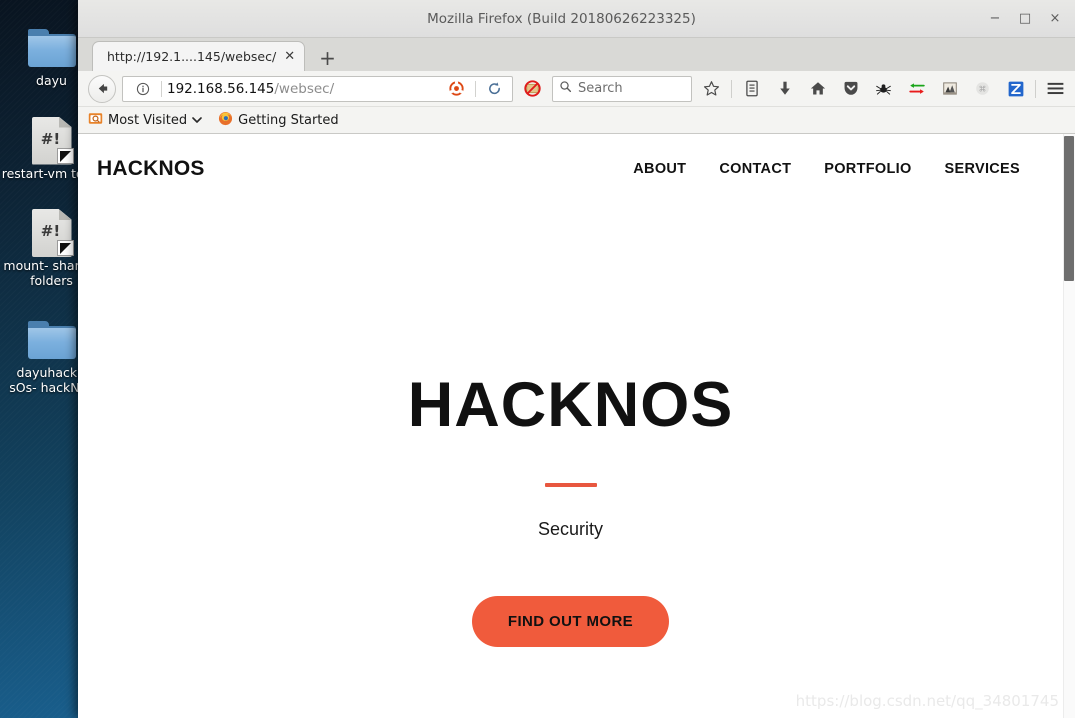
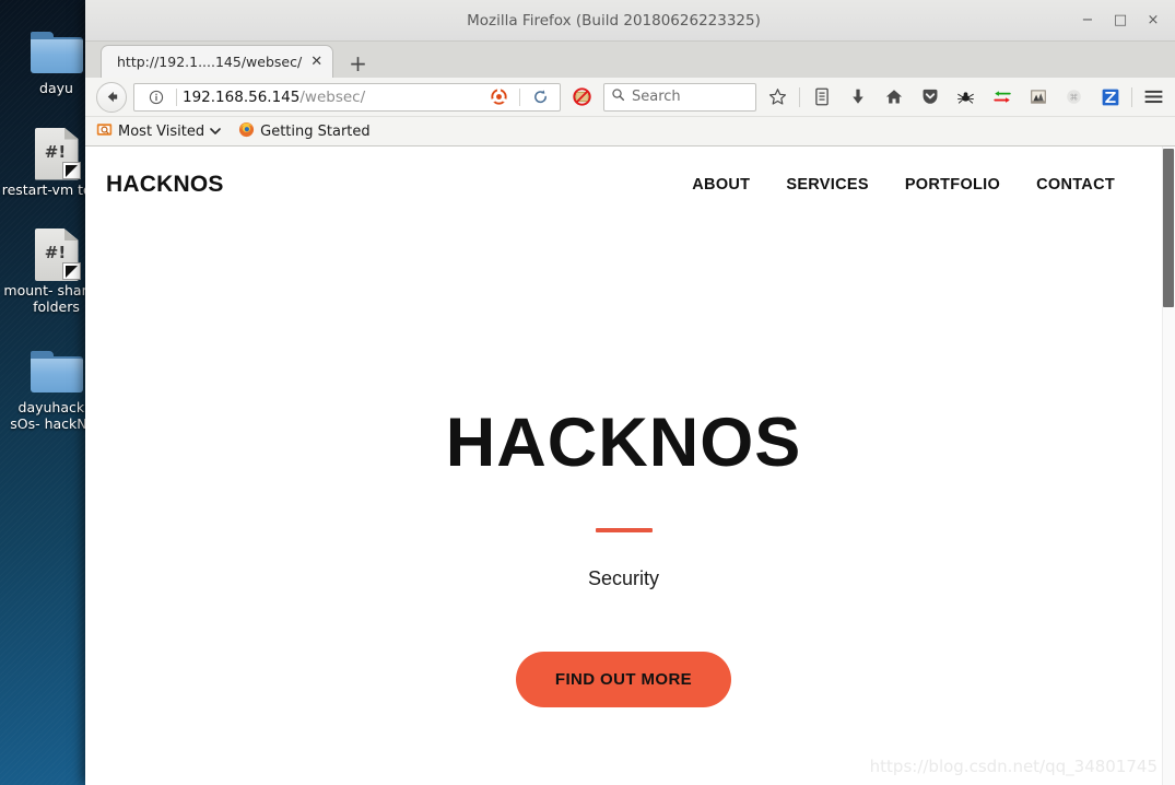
  dayu
  #!
  restart-vm t
  #!
  mount- shar folders
  dayuhack sOs- hackN
  Mozilla Firefox (Build 20180626223325)
  −
  □
  ×
  http://192.1....145/websec/
  ✕
  +
  192.168.56.145/websec/
  Search
  ⌘
  Most Visited
  Getting Started
  HACKNOS
  ABOUT
- CONTACT
+ SERVICES
  PORTFOLIO
- SERVICES
+ CONTACT
  HACKNOS
  Security
  FIND OUT MORE
